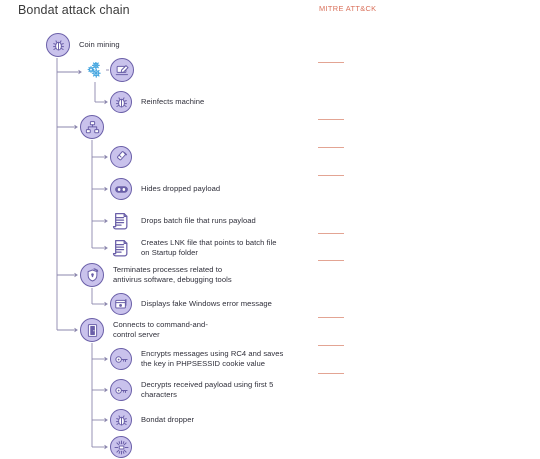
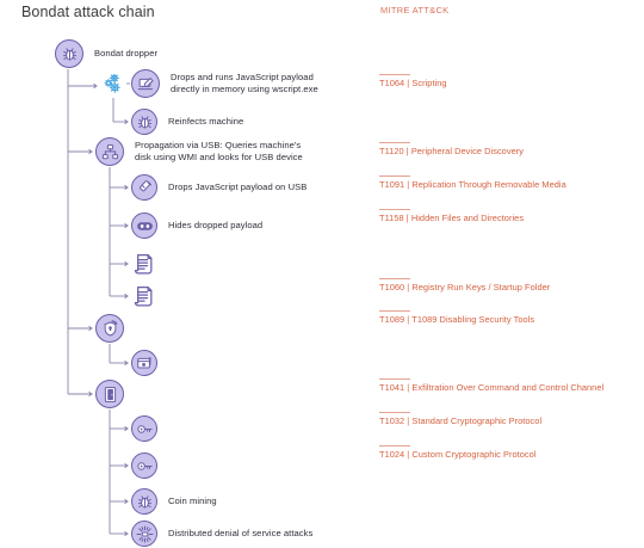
  Bondat attack chain
  MITRE ATT&CK
- Coin mining
+ Bondat dropper
+ Drops and runs JavaScript payload
+ directly in memory using wscript.exe
  Reinfects machine
+ Propagation via USB: Queries machine's
+ disk using WMI and looks for USB device
+ Drops JavaScript payload on USB
  Hides dropped payload
- Drops batch file that runs payload
- Creates LNK file that points to batch file
- on Startup folder
- Terminates processes related to
- antivirus software, debugging tools
- Displays fake Windows error message
- Connects to command-and-
- control server
- Encrypts messages using RC4 and saves
- the key in PHPSESSID cookie value
- Decrypts received payload using first 5
- characters
- Bondat dropper
+ Coin mining
+ Distributed denial of service attacks
+ T1064 | Scripting
+ T1120 | Peripheral Device Discovery
+ T1091 | Replication Through Removable Media
+ T1158 | Hidden Files and Directories
+ T1060 | Registry Run Keys / Startup Folder
+ T1089 | T1089 Disabling Security Tools
+ T1041 | Exfiltration Over Command and Control Channel
+ T1032 | Standard Cryptographic Protocol
+ T1024 | Custom Cryptographic Protocol
